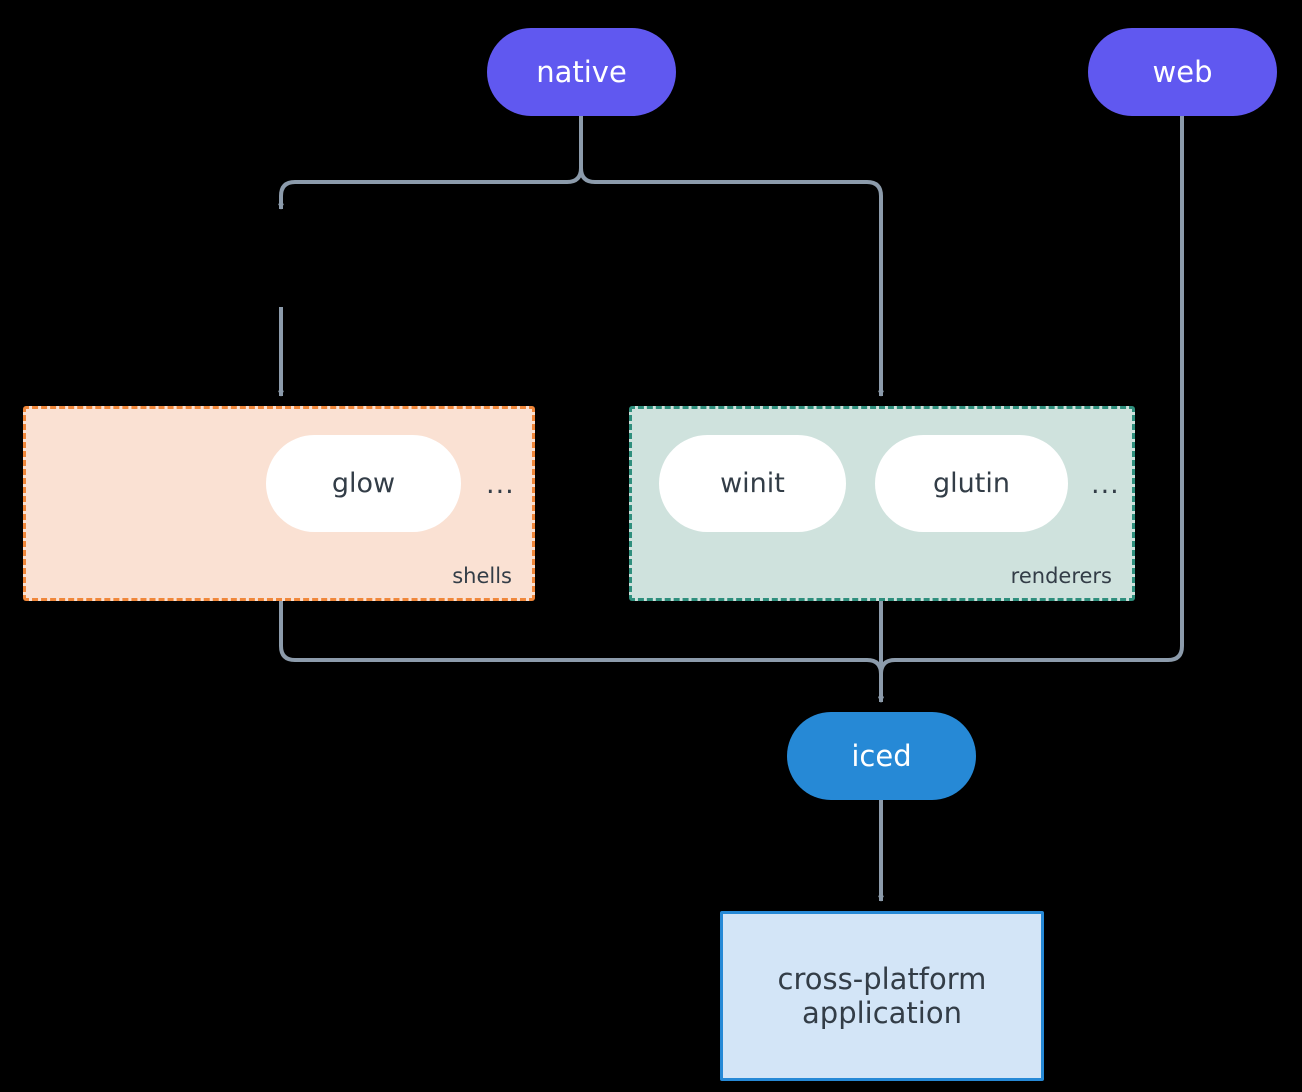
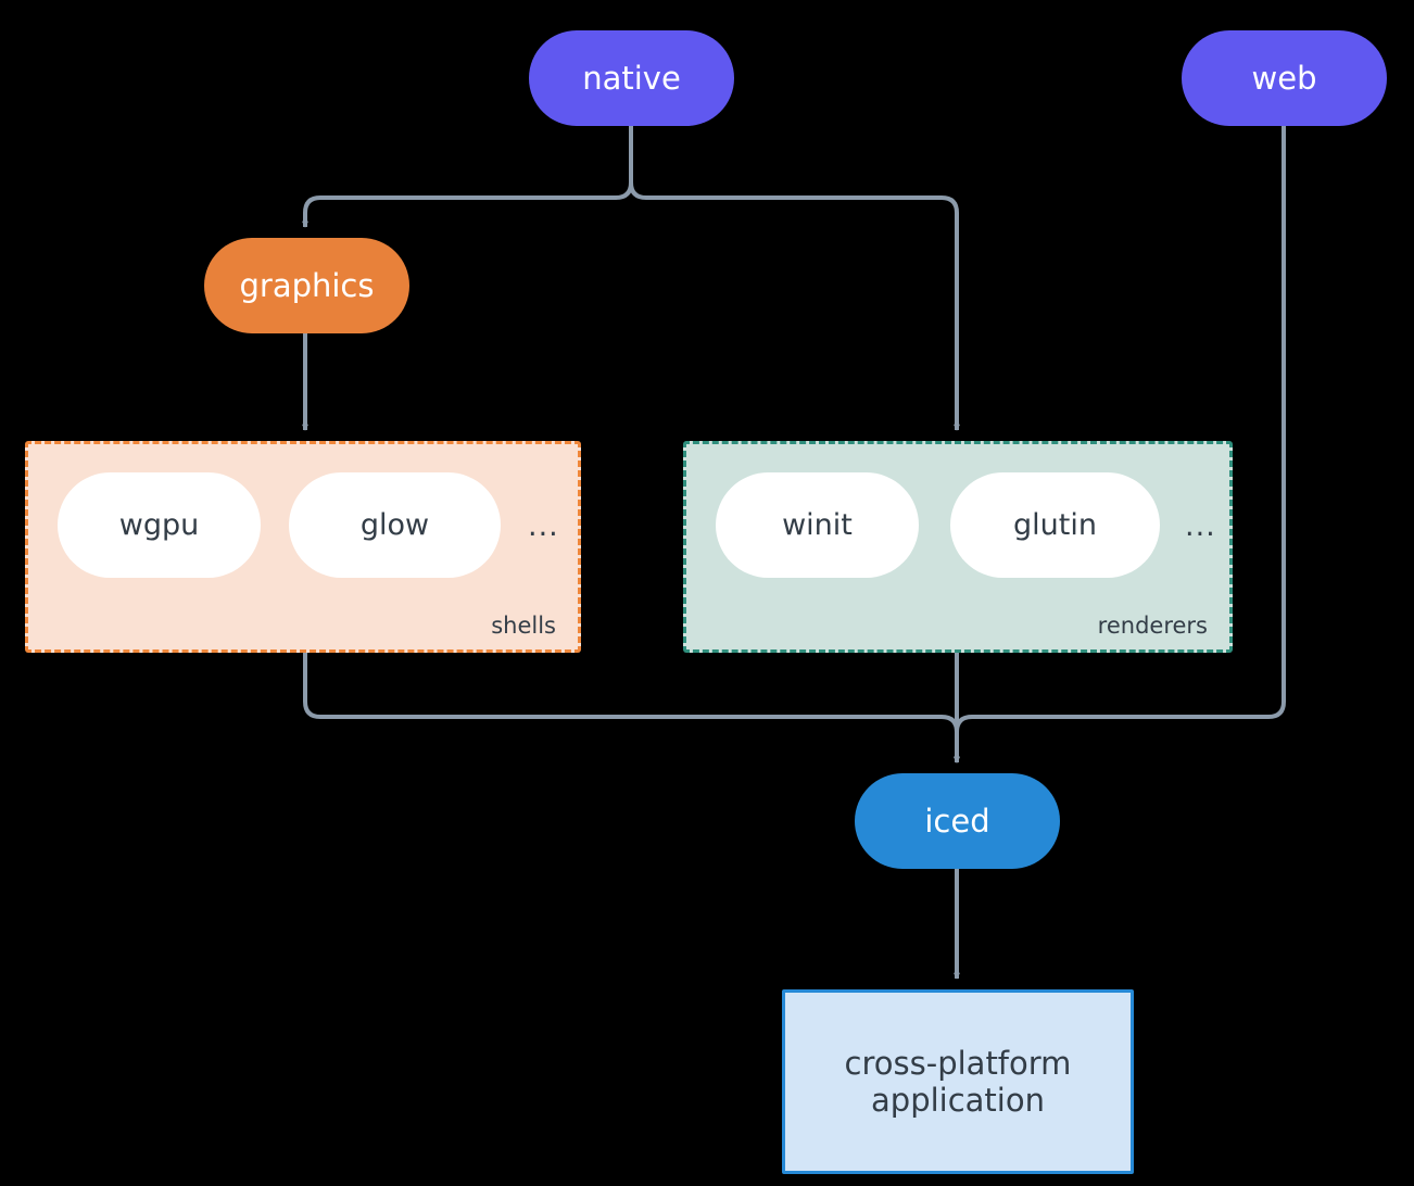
  native
  web
+ graphics
+ wgpu
  glow
  ...
  shells
  winit
  glutin
  ...
  renderers
  iced
  cross-platform
  application
